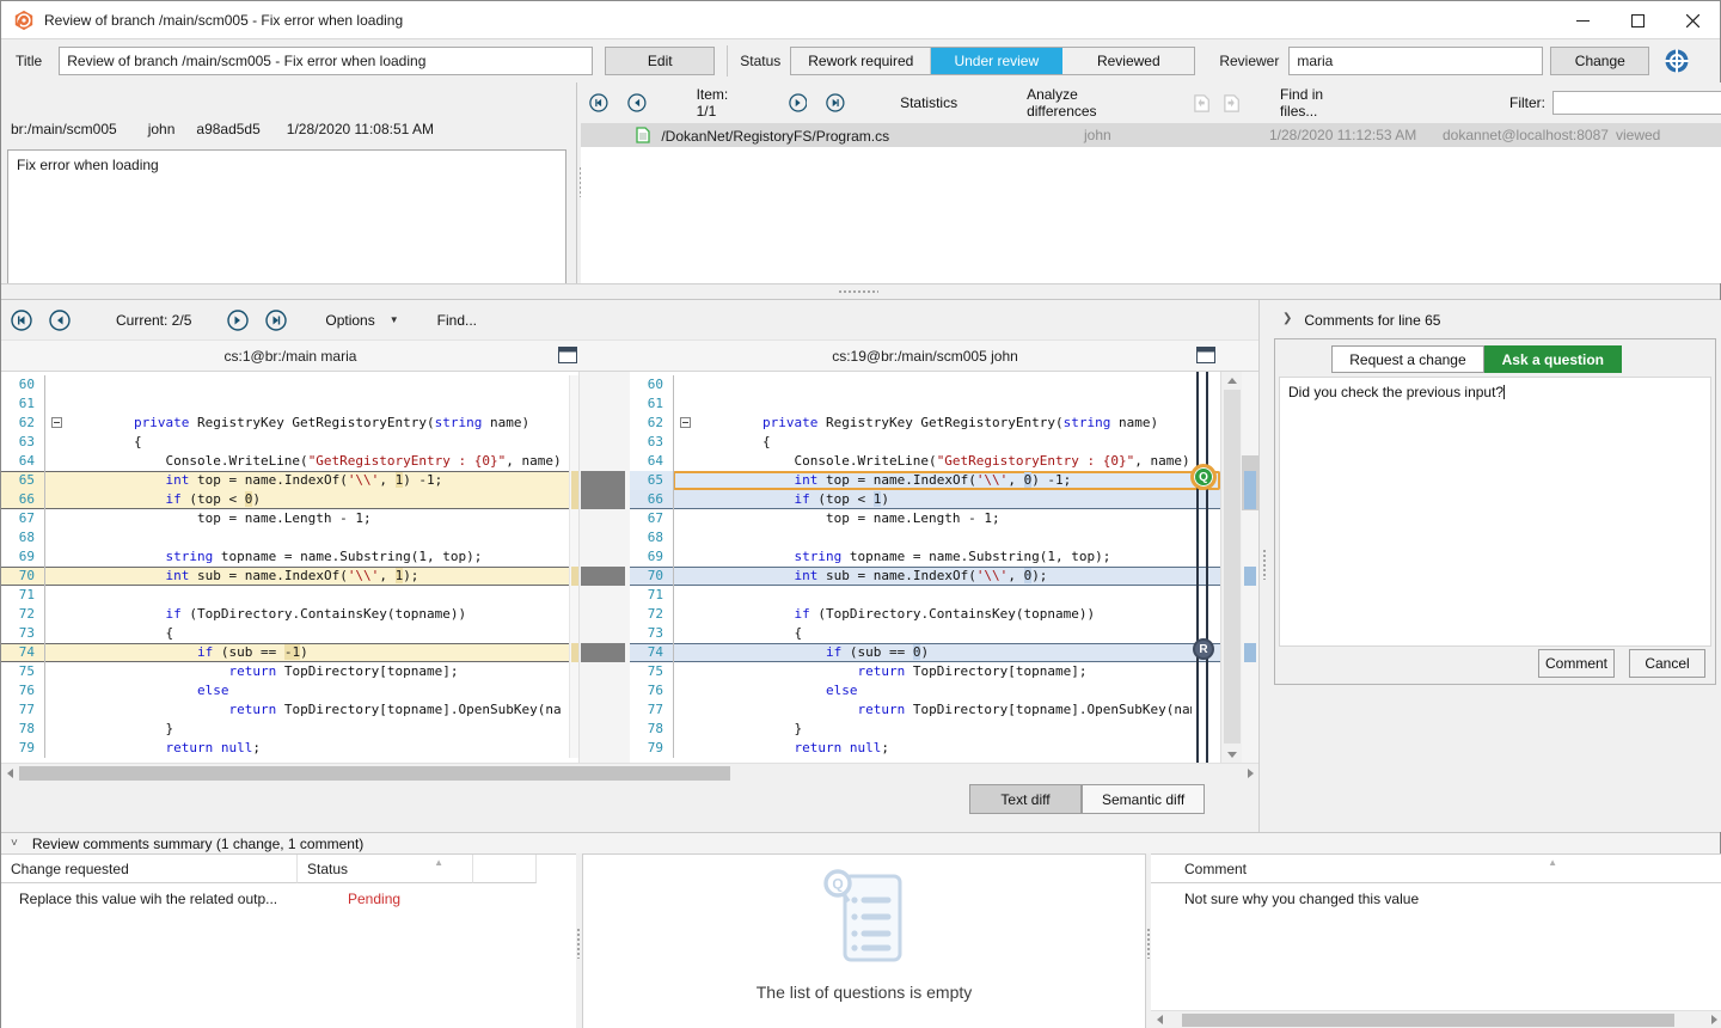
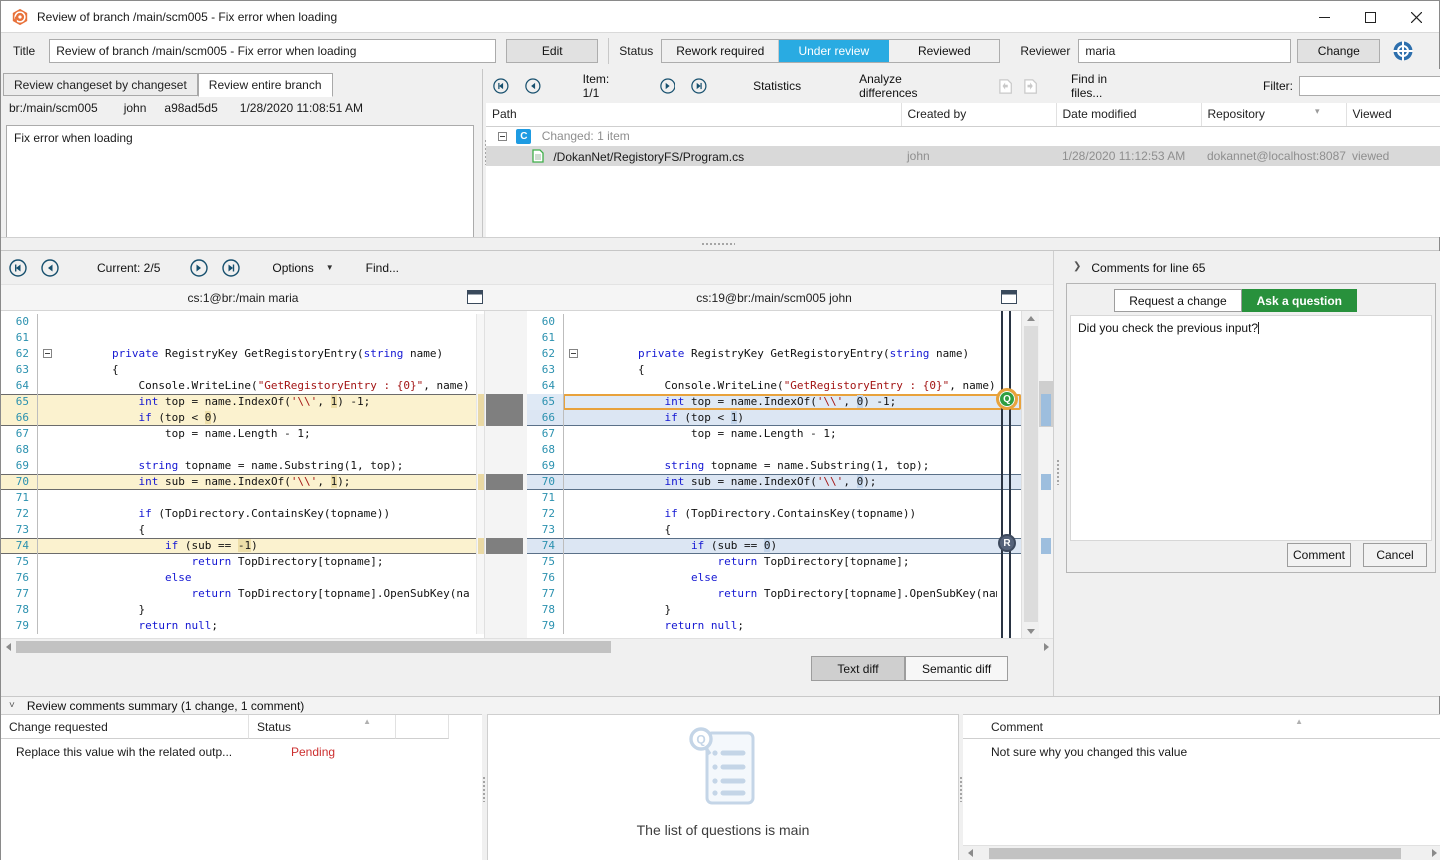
  Review of branch /main/scm005 - Fix error when loading
  Title
  Review of branch /main/scm005 - Fix error when loading
  Edit
  Status
  Rework required
  Under review
  Reviewed
  Reviewer
  maria
  Change
+ Review changeset by changeset
+ Review entire branch
  br:/main/scm005
  john
  a98ad5d5
  1/28/2020 11:08:51 AM
  Fix error when loading
  Item: 1/1
  Statistics
  Analyze differences
  Find in files...
  Filter:
+ Path	Created by	Date modified	Repository ▾	Viewed
+ C Changed: 1 item
  /DokanNet/RegistoryFS/Program.cs	john	1/28/2020 11:12:53 AM	dokannet@localhost:8087	viewed
  Current: 2/5
  Options
  ▼
  Find...
  cs:1@br:/main maria
  cs:19@br:/main/scm005 john
  60
  61
  62
  private RegistryKey GetRegistoryEntry(string name)
  63
  {
  64
  Console.WriteLine("GetRegistoryEntry : {0}", name)
  65
  int top = name.IndexOf('\\', 1) -1;
  66
  if (top < 0)
  67
  top = name.Length - 1;
  68
  69
  string topname = name.Substring(1, top);
  70
  int sub = name.IndexOf('\\', 1);
  71
  72
  if (TopDirectory.ContainsKey(topname))
  73
  {
  74
  if (sub == -1)
  75
  return TopDirectory[topname];
  76
  else
  77
  78
  }
  79
  return null;
  60
  61
  62
  private RegistryKey GetRegistoryEntry(string name)
  63
  {
  64
  Console.WriteLine("GetRegistoryEntry : {0}", name)
  65
  int top = name.IndexOf('\\', 0) -1;
  66
  if (top < 1)
  67
  top = name.Length - 1;
  68
  69
  string topname = name.Substring(1, top);
  70
  int sub = name.IndexOf('\\', 0);
  71
  72
  if (TopDirectory.ContainsKey(topname))
  73
  {
  74
  if (sub == 0)
  75
  return TopDirectory[topname];
  76
  else
  77
  78
  }
  79
  return null;
  Q
  R
  Text diff
  Semantic diff
  ❯
  Comments for line 65
  Request a change
  Ask a question
  Did you check the previous input?
  Comment
  Cancel
  ˅
  Review comments summary (1 change, 1 comment)
  Change requested
  Status
  ▲
  Replace this value wih the related outp...
  Pending
  Q
- The list of questions is empty
+ The list of questions is main
  Comment
  ▲
  Not sure why you changed this value
